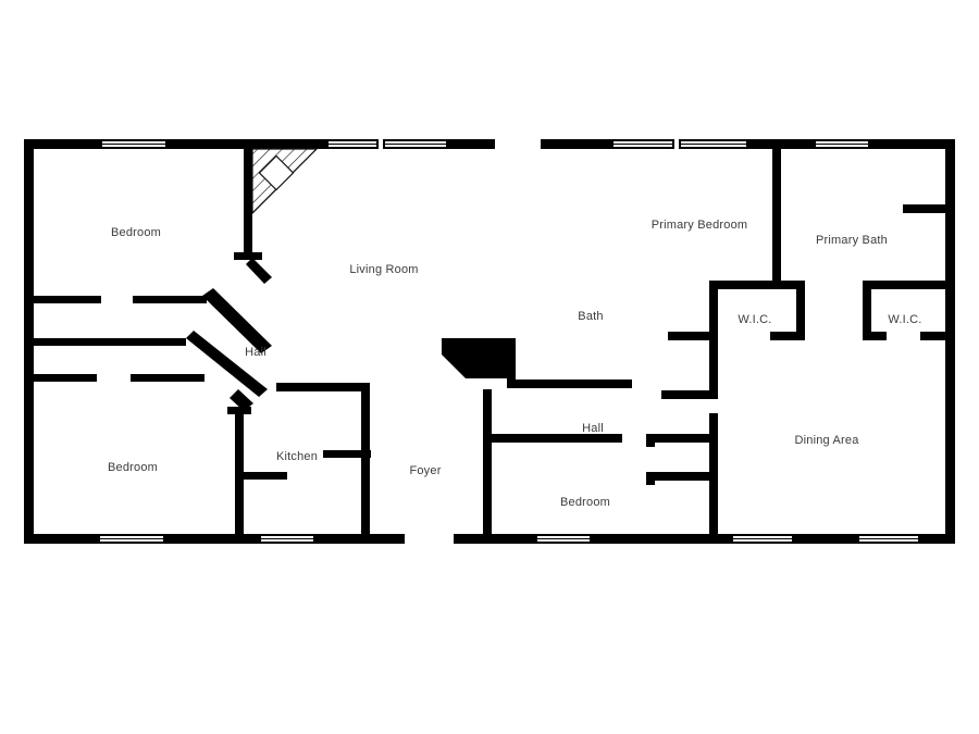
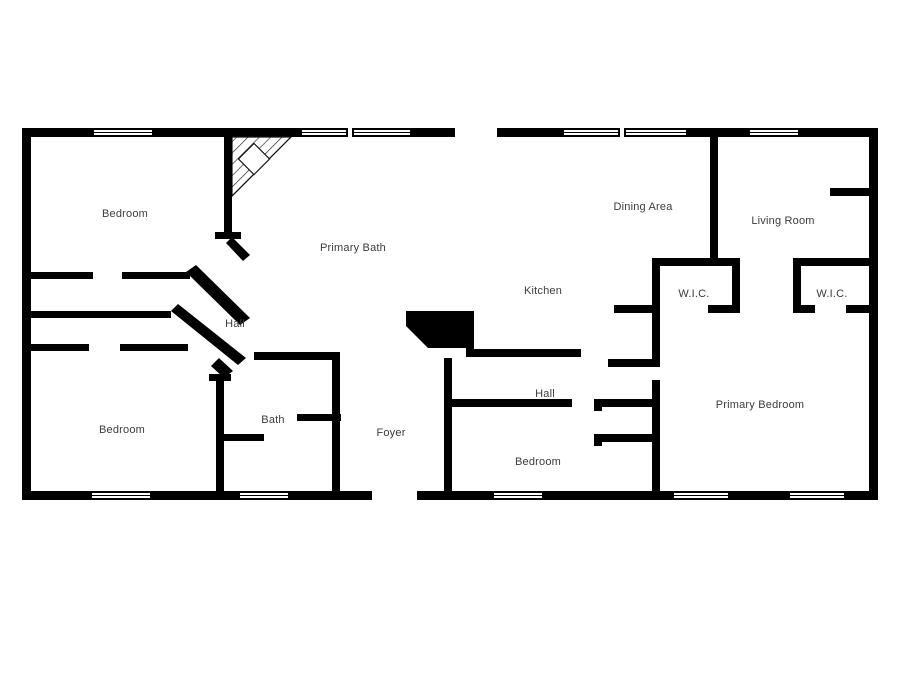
  Bedroom
- Living Room
+ Primary Bath
- Primary Bedroom
+ Dining Area
- Primary Bath
+ Living Room
- Bath
+ Kitchen
  W.I.C.
  W.I.C.
  Hall
  Hall
- Dining Area
+ Primary Bedroom
  Bedroom
- Kitchen
+ Bath
  Foyer
  Bedroom
